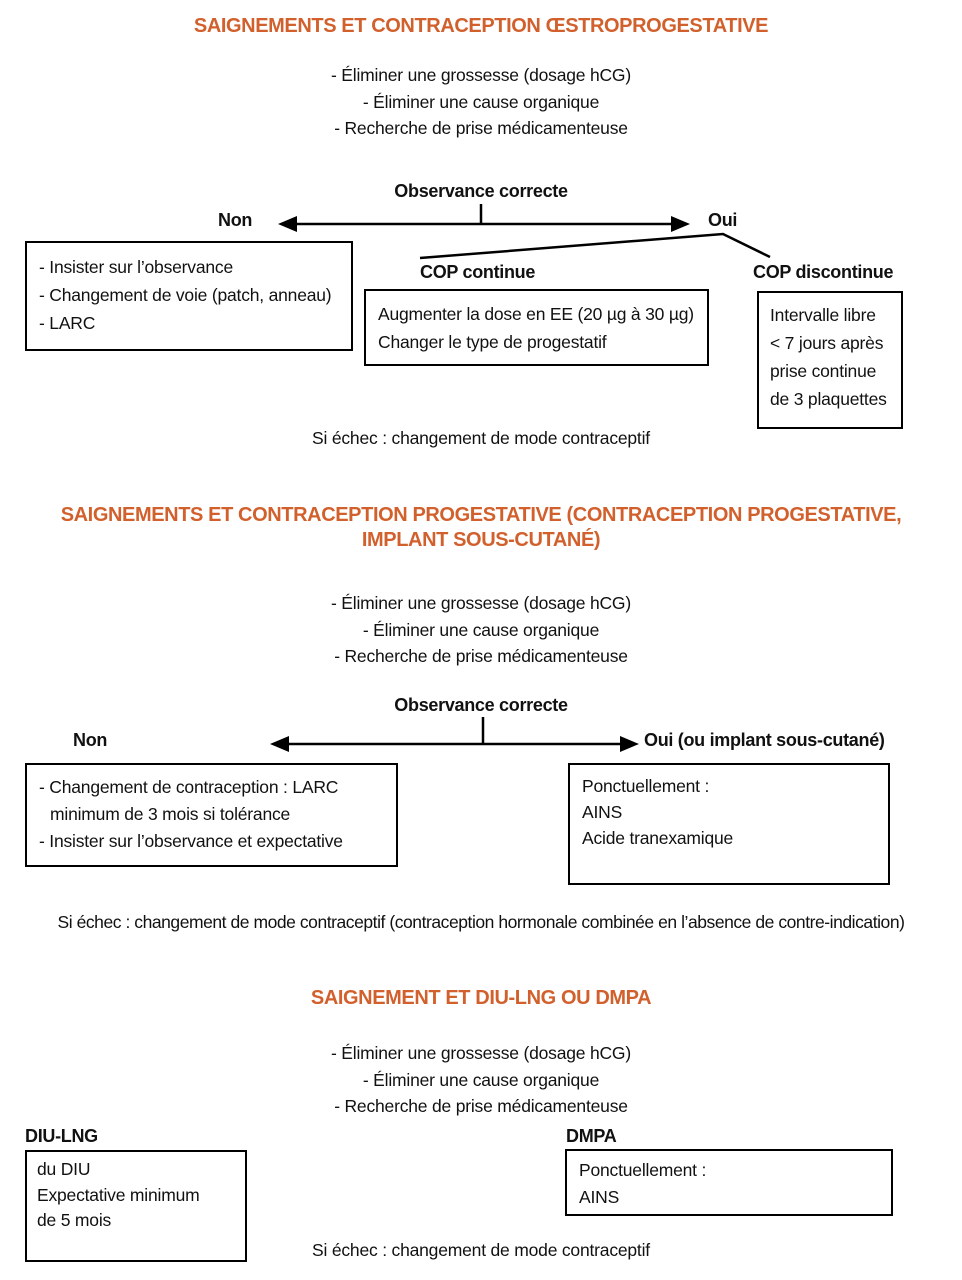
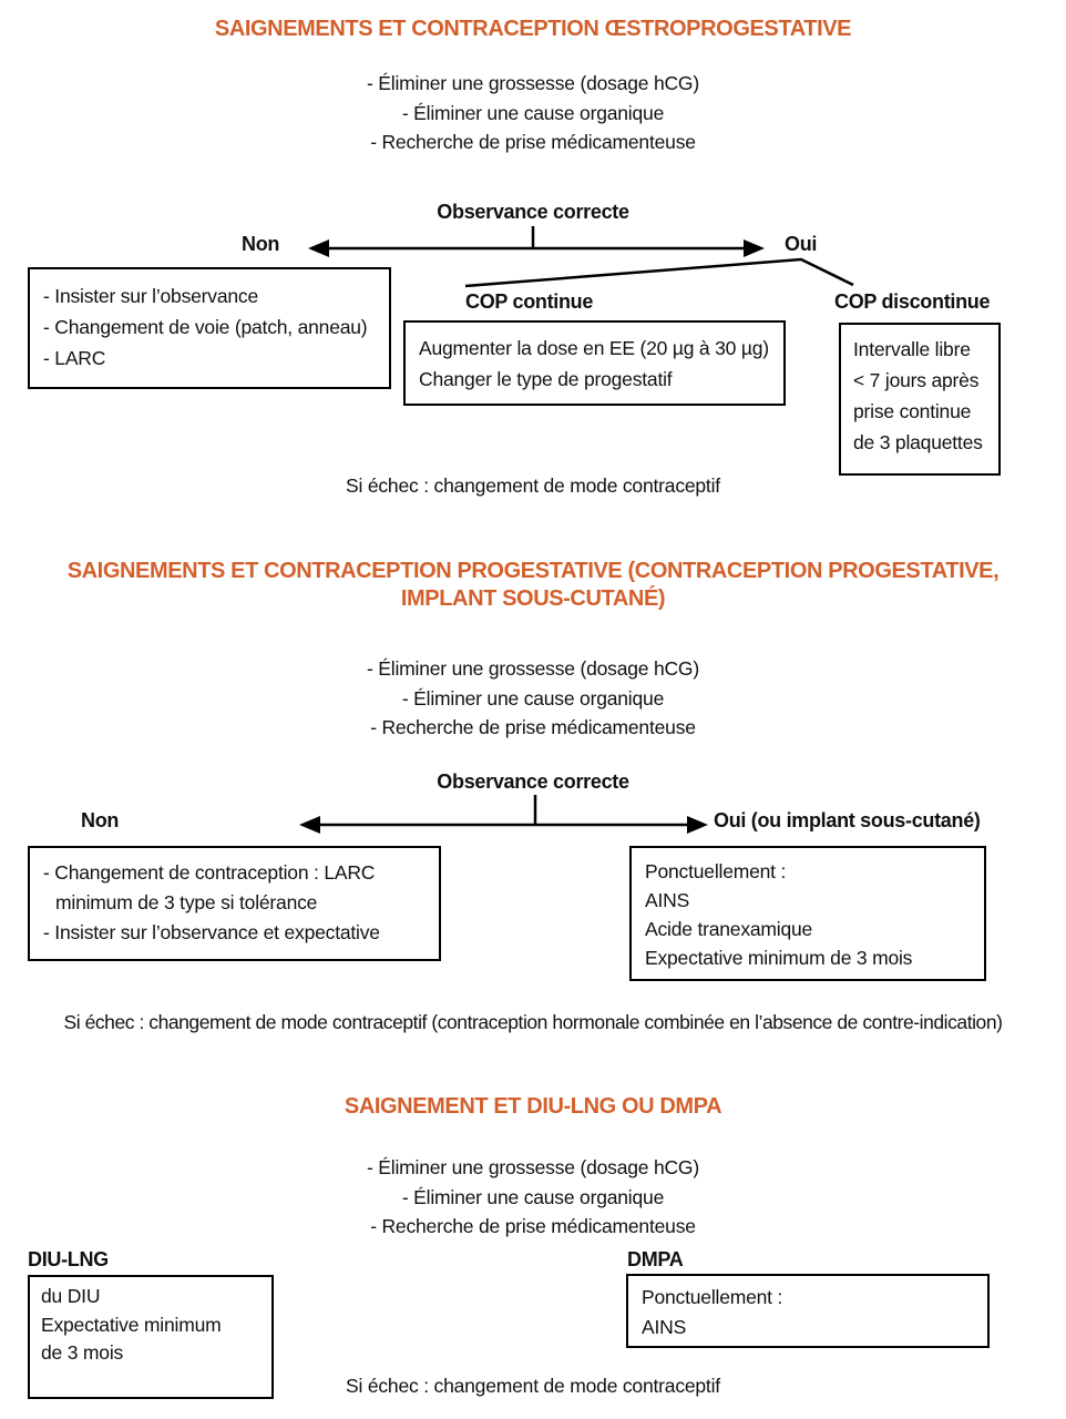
  SAIGNEMENTS ET CONTRACEPTION ŒSTROPROGESTATIVE
  - Éliminer une grossesse (dosage hCG)
  - Éliminer une cause organique
  - Recherche de prise médicamenteuse
  Observance correcte
  Non
  Oui
  - Insister sur l’observance
  - Changement de voie (patch, anneau)
  - LARC
  COP continue
  Augmenter la dose en EE (20 µg à 30 µg)
  Changer le type de progestatif
  COP discontinue
  Intervalle libre
  < 7 jours après
  prise continue
  de 3 plaquettes
  Si échec : changement de mode contraceptif
  SAIGNEMENTS ET CONTRACEPTION PROGESTATIVE (CONTRACEPTION PROGESTATIVE, IMPLANT SOUS-CUTANÉ)
  - Éliminer une grossesse (dosage hCG)
  - Éliminer une cause organique
  - Recherche de prise médicamenteuse
  Observance correcte
  Non
  Oui (ou implant sous-cutané)
  - Changement de contraception : LARC
- minimum de 3 mois si tolérance
+ minimum de 3 type si tolérance
  - Insister sur l’observance et expectative
  Ponctuellement :
  AINS
  Acide tranexamique
+ Expectative minimum de 3 mois
  Si échec : changement de mode contraceptif (contraception hormonale combinée en l’absence de contre-indication)
  SAIGNEMENT ET DIU-LNG OU DMPA
  - Éliminer une grossesse (dosage hCG)
  - Éliminer une cause organique
  - Recherche de prise médicamenteuse
  DIU-LNG
  du DIU
  Expectative minimum
- de 5 mois
+ de 3 mois
  DMPA
  Ponctuellement :
  AINS
  Si échec : changement de mode contraceptif
